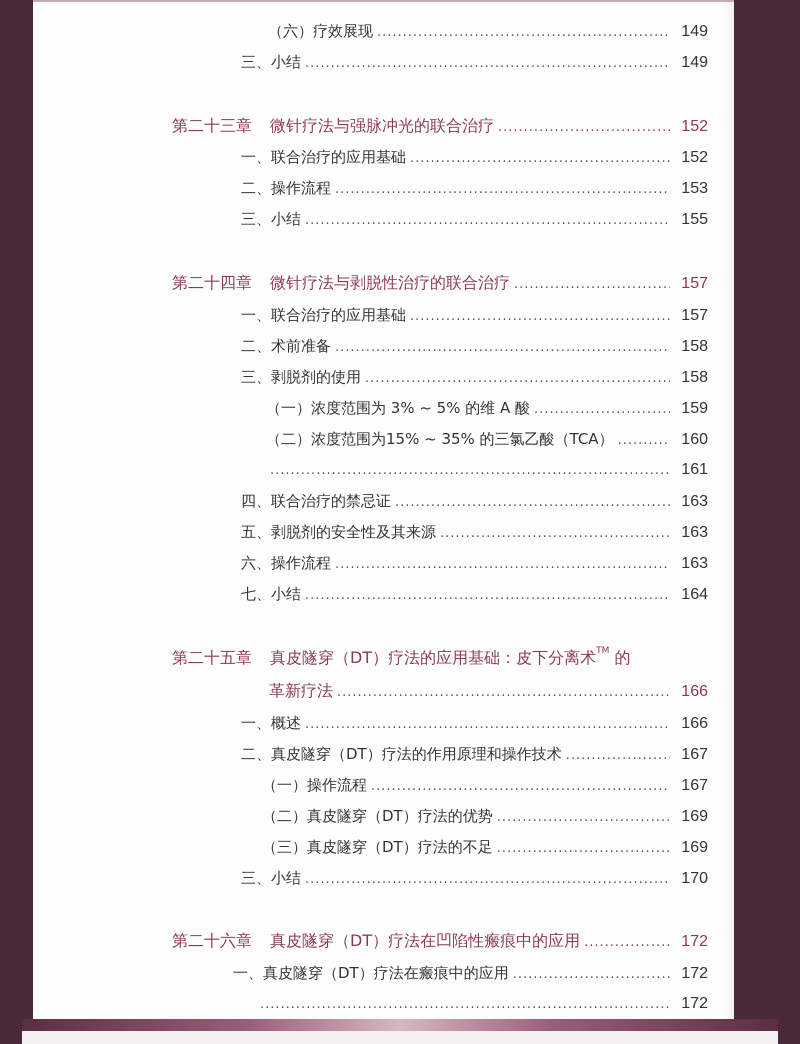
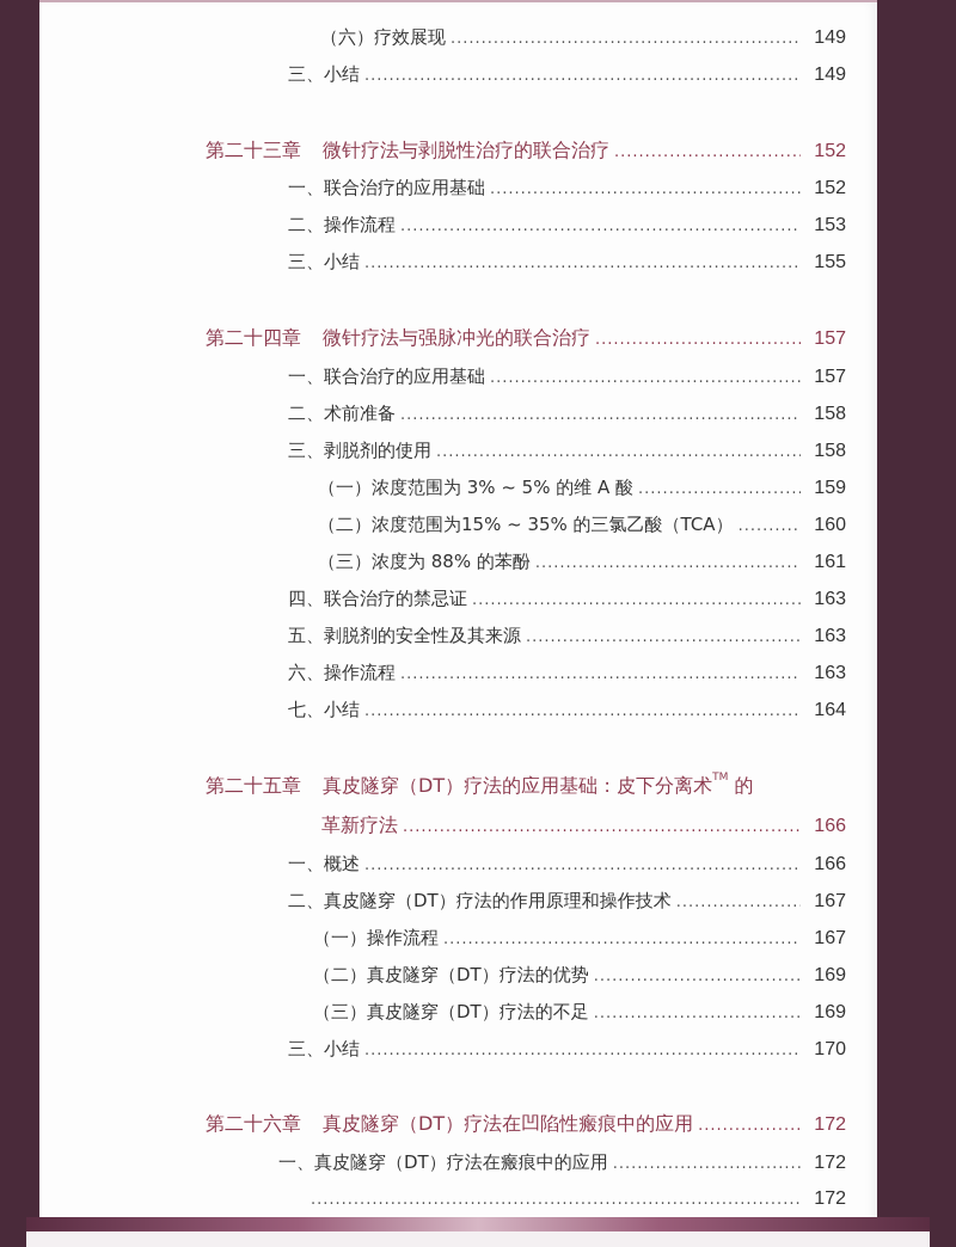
  （六）疗效展现
  149
  三、小结
  149
  第二十三章
- 微针疗法与强脉冲光的联合治疗
+ 微针疗法与剥脱性治疗的联合治疗
  152
  一、联合治疗的应用基础
  152
  二、操作流程
  153
  三、小结
  155
  第二十四章
- 微针疗法与剥脱性治疗的联合治疗
+ 微针疗法与强脉冲光的联合治疗
  157
  一、联合治疗的应用基础
  157
  二、术前准备
  158
  三、剥脱剂的使用
  158
  （一）浓度范围为 3% ~ 5% 的维 A 酸
  159
  （二）浓度范围为15% ~ 35% 的三氯乙酸（TCA）
  160
+ （三）浓度为 88% 的苯酚
  161
  四、联合治疗的禁忌证
  163
  五、剥脱剂的安全性及其来源
  163
  六、操作流程
  163
  七、小结
  164
  第二十五章 真皮隧穿（DT）疗法的应用基础：皮下分离术TM 的
  革新疗法
  166
  一、概述
  166
  二、真皮隧穿（DT）疗法的作用原理和操作技术
  167
  （一）操作流程
  167
  （二）真皮隧穿（DT）疗法的优势
  169
  （三）真皮隧穿（DT）疗法的不足
  169
  三、小结
  170
  第二十六章
  真皮隧穿（DT）疗法在凹陷性瘢痕中的应用
  172
  一、真皮隧穿（DT）疗法在瘢痕中的应用
  172
  172
